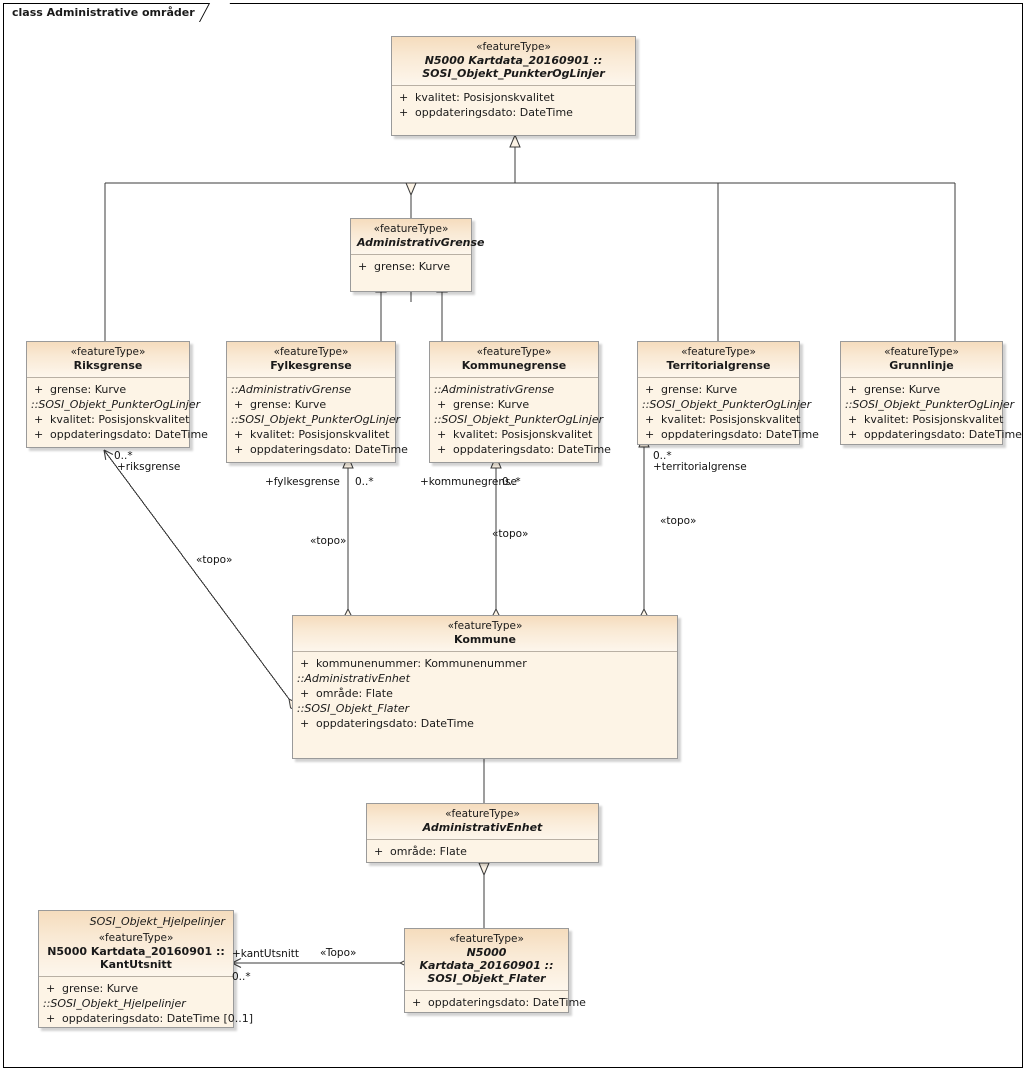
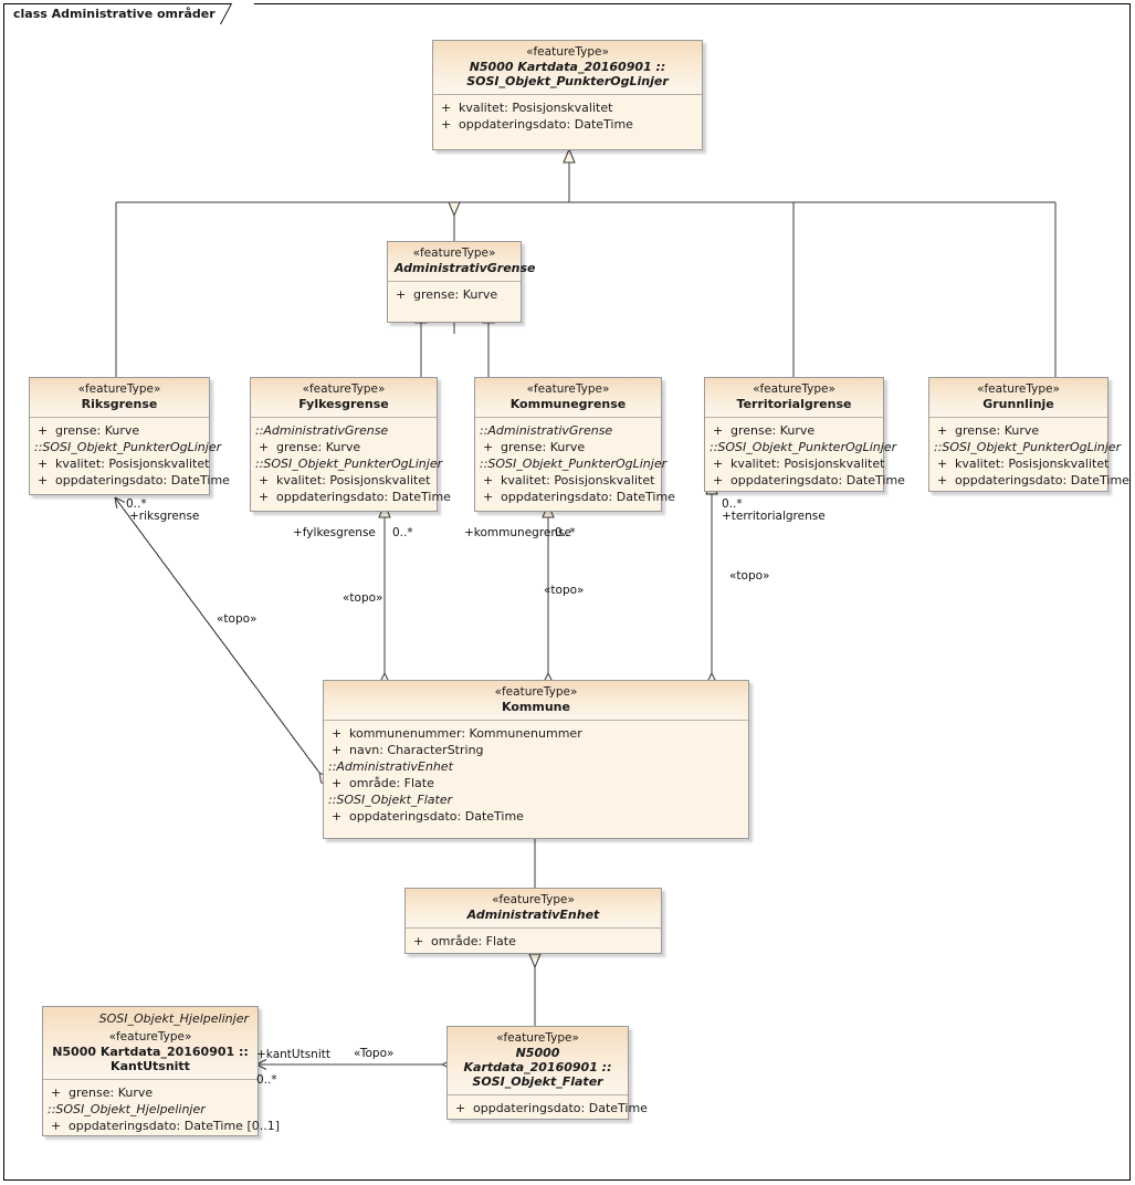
  class Administrative områder
  «featureType»
  N5000 Kartdata_20160901 ::
  SOSI_Objekt_PunkterOgLinjer
  + kvalitet: Posisjonskvalitet
  + oppdateringsdato: DateTime
  «featureType»
  AdministrativGrense
  + grense: Kurve
  «featureType»
  Riksgrense
  + grense: Kurve
  ::SOSI_Objekt_PunkterOgLinjer
  + kvalitet: Posisjonskvalitet
  + oppdateringsdato: DateTime
  «featureType»
  Fylkesgrense
  ::AdministrativGrense
  + grense: Kurve
  ::SOSI_Objekt_PunkterOgLinjer
  + kvalitet: Posisjonskvalitet
  + oppdateringsdato: DateTime
  «featureType»
  Kommunegrense
  ::AdministrativGrense
  + grense: Kurve
  ::SOSI_Objekt_PunkterOgLinjer
  + kvalitet: Posisjonskvalitet
  + oppdateringsdato: DateTime
  «featureType»
  Territorialgrense
  + grense: Kurve
  ::SOSI_Objekt_PunkterOgLinjer
  + kvalitet: Posisjonskvalitet
  + oppdateringsdato: DateTime
  «featureType»
  Grunnlinje
  + grense: Kurve
  ::SOSI_Objekt_PunkterOgLinjer
  + kvalitet: Posisjonskvalitet
  + oppdateringsdato: DateTime
  «featureType»
  Kommune
  + kommunenummer: Kommunenummer
+ + navn: CharacterString
  ::AdministrativEnhet
  + område: Flate
  ::SOSI_Objekt_Flater
  + oppdateringsdato: DateTime
  «featureType»
  AdministrativEnhet
  + område: Flate
  SOSI_Objekt_Hjelpelinjer
  «featureType»
  N5000 Kartdata_20160901 ::
  KantUtsnitt
  + grense: Kurve
  ::SOSI_Objekt_Hjelpelinjer
  + oppdateringsdato: DateTime [0..1]
  «featureType»
  N5000 Kartdata_20160901 ::
  SOSI_Objekt_Flater
  + oppdateringsdato: DateTime
  0..*
  +riksgrense
  «topo»
  +fylkesgrense
  0..*
  «topo»
  +kommunegrense
  0..*
  «topo»
  0..*
  +territorialgrense
  «topo»
  +kantUtsnitt
  0..*
  «Topo»
